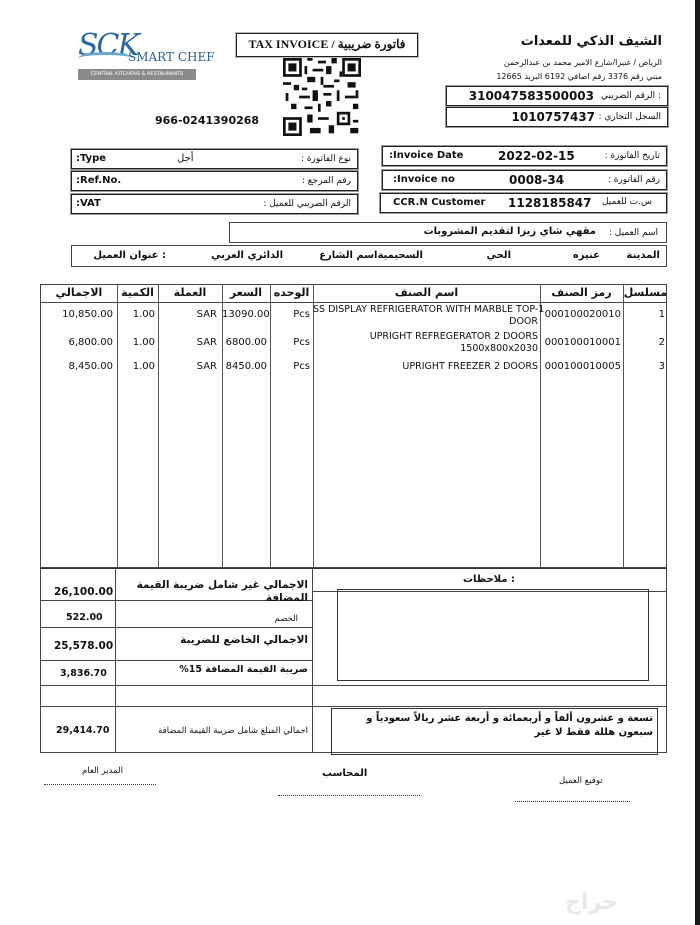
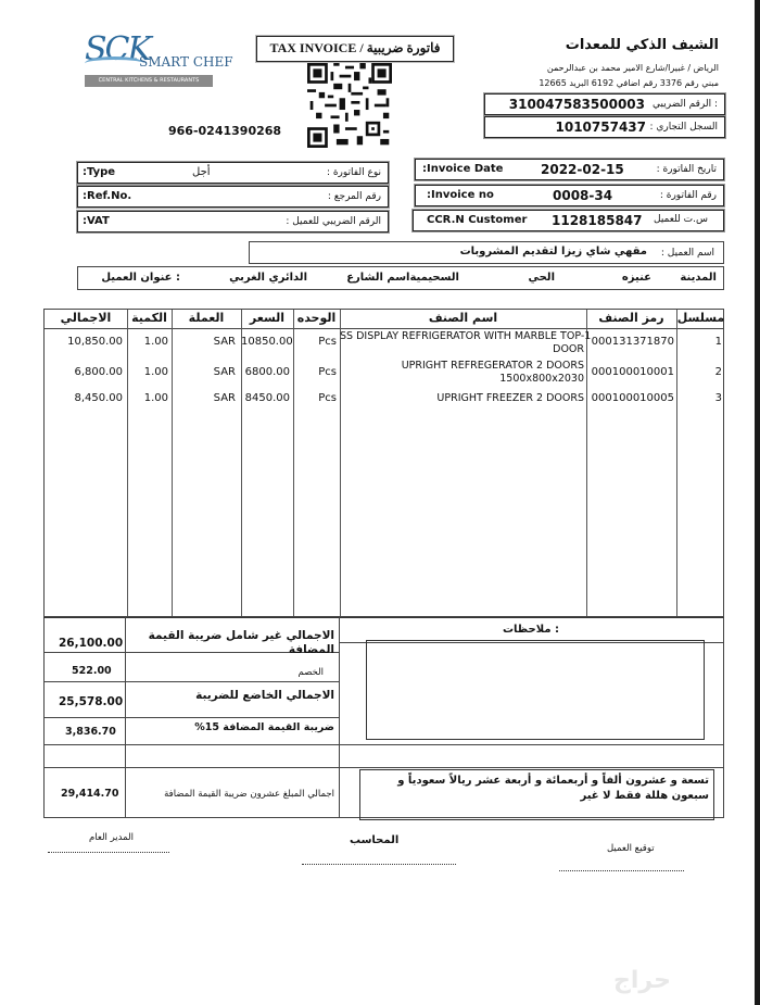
  SCK
  SMART CHEF
  966-0241390268
  TAX INVOICE / فاتورة ضريبية
  الشيف الذكي للمعدات
  الرياض / غبيرا/شارع الامير محمد بن عبدالرحمن
  مبني رقم 3376 رقم اضافي 6192 البريد 12665
  : الرقم الضريبي
  310047583500003
  السجل التجاري :
  1010757437
  :Type
  أجل
  نوع الفاتورة :
  :Ref.No.
  رقم المرجع :
  :VAT
  الرقم الضريبي للعميل :
  :Invoice Date
  2022-02-15
  تاريخ الفاتورة :
  :Invoice no
  0008-34
  رقم الفاتورة :
  CCR.N Customer
  1128185847
  س.ت للعميل
  اسم العميل :
  مقهي شاي زيزا لتقديم المشروبات
  المدينة
  عنيزه
  الحي
  السحيميةاسم الشارع
  الدائري الغربي
  : عنوان العميل
  الاجمالي
  الكمية
  العملة
  السعر
  الوحده
  اسم الصنف
  رمز الصنف
  مسلسل
  10,850.00
  1.00
  SAR
- 13090.00
+ 10850.00
  Pcs
  SS DISPLAY REFRIGERATOR WITH MARBLE TOP-
  DOOR
- 000100020010
+ 000131371870
  1
  6,800.00
  1.00
  SAR
  6800.00
  Pcs
  UPRIGHT REFREGERATOR 2 DOORS
  1500x800x2030
  000100010001
  2
  8,450.00
  1.00
  SAR
  8450.00
  Pcs
  UPRIGHT FREEZER 2 DOORS
  000100010005
  3
  26,100.00
  الاجمالي غير شامل ضريبة القيمة المضافة
  522.00
  الخصم
  25,578.00
  الاجمالي الخاضع للضريبة
  3,836.70
  ضريبة القيمة المضافة 15%
  29,414.70
- اجمالي المبلغ شامل ضريبة القيمة المضافة
+ اجمالي المبلغ عشرون ضريبة القيمة المضافة
  : ملاحظات
  تسعة و عشرون ألفاً و أربعمائة و أربعة عشر ريالاً سعودياً و سبعون هللة فقط لا غير
  المدير العام
  المحاسب
  توقيع العميل
